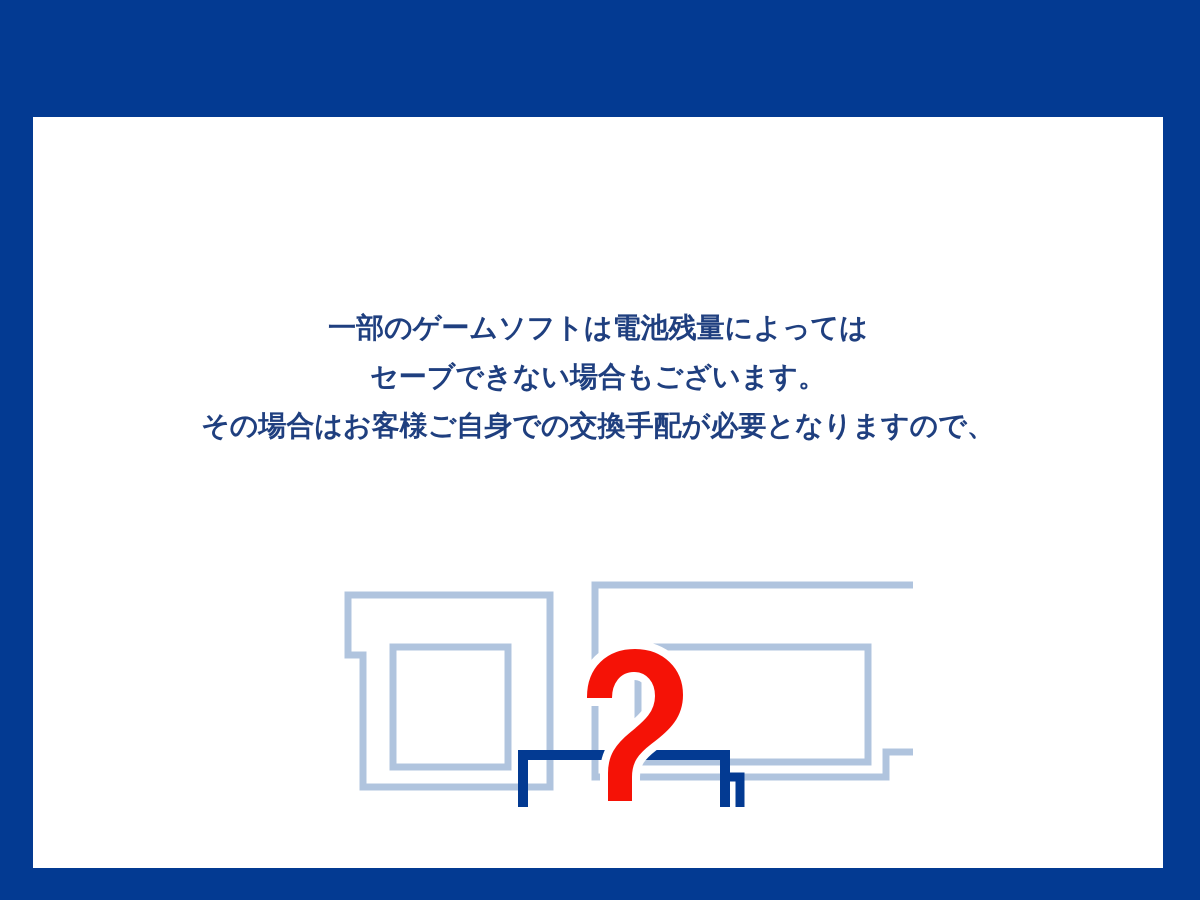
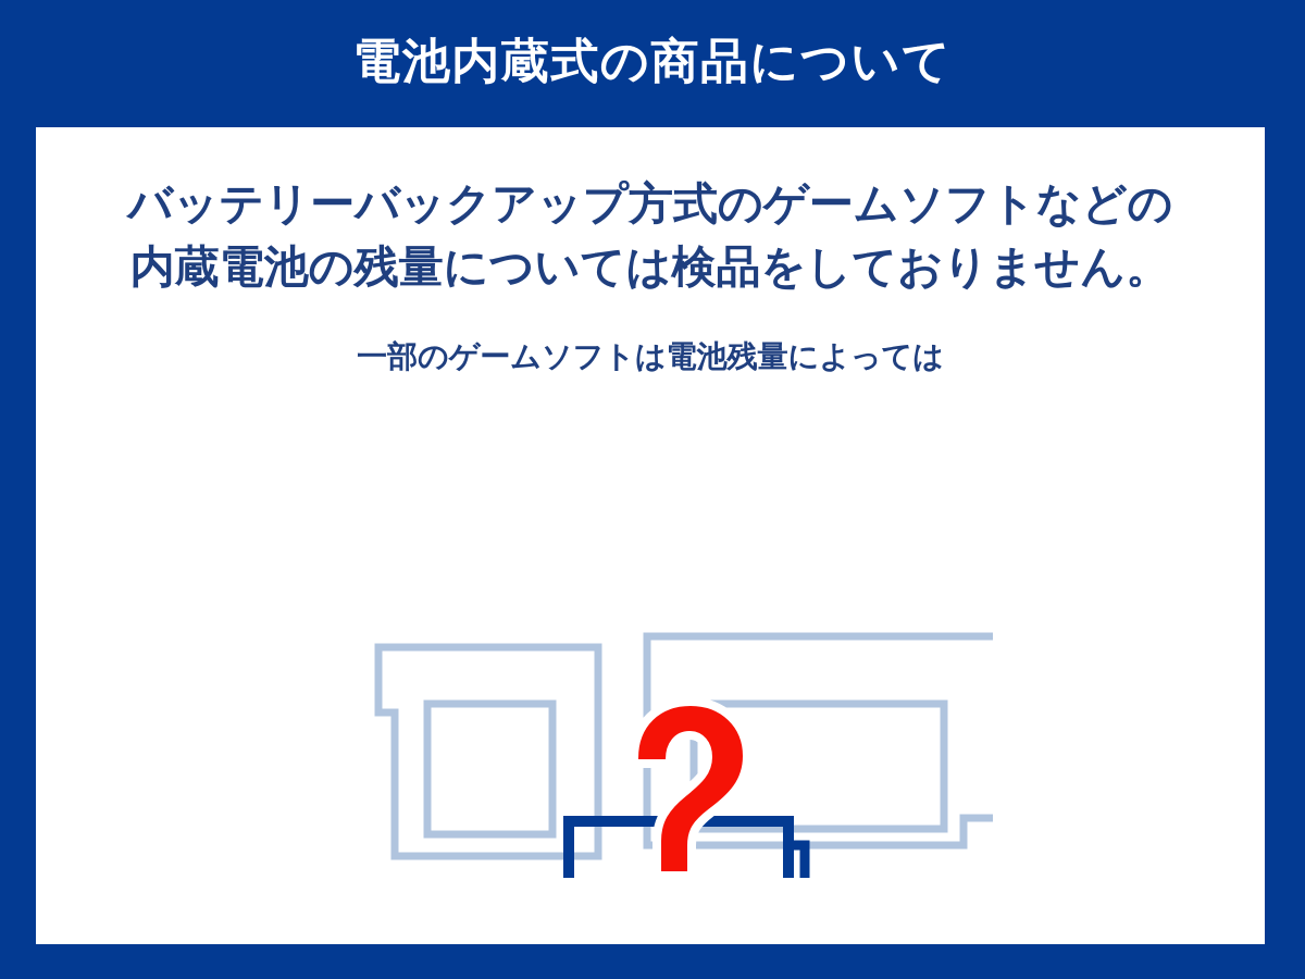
+ 電池内蔵式の商品について
+ バッテリーバックアップ方式のゲームソフトなどの 内蔵電池の残量については検品をしておりません。
  一部のゲームソフトは電池残量によっては
- セーブできない場合もございます。
- その場合はお客様ご自身での交換手配が必要となりますので、
